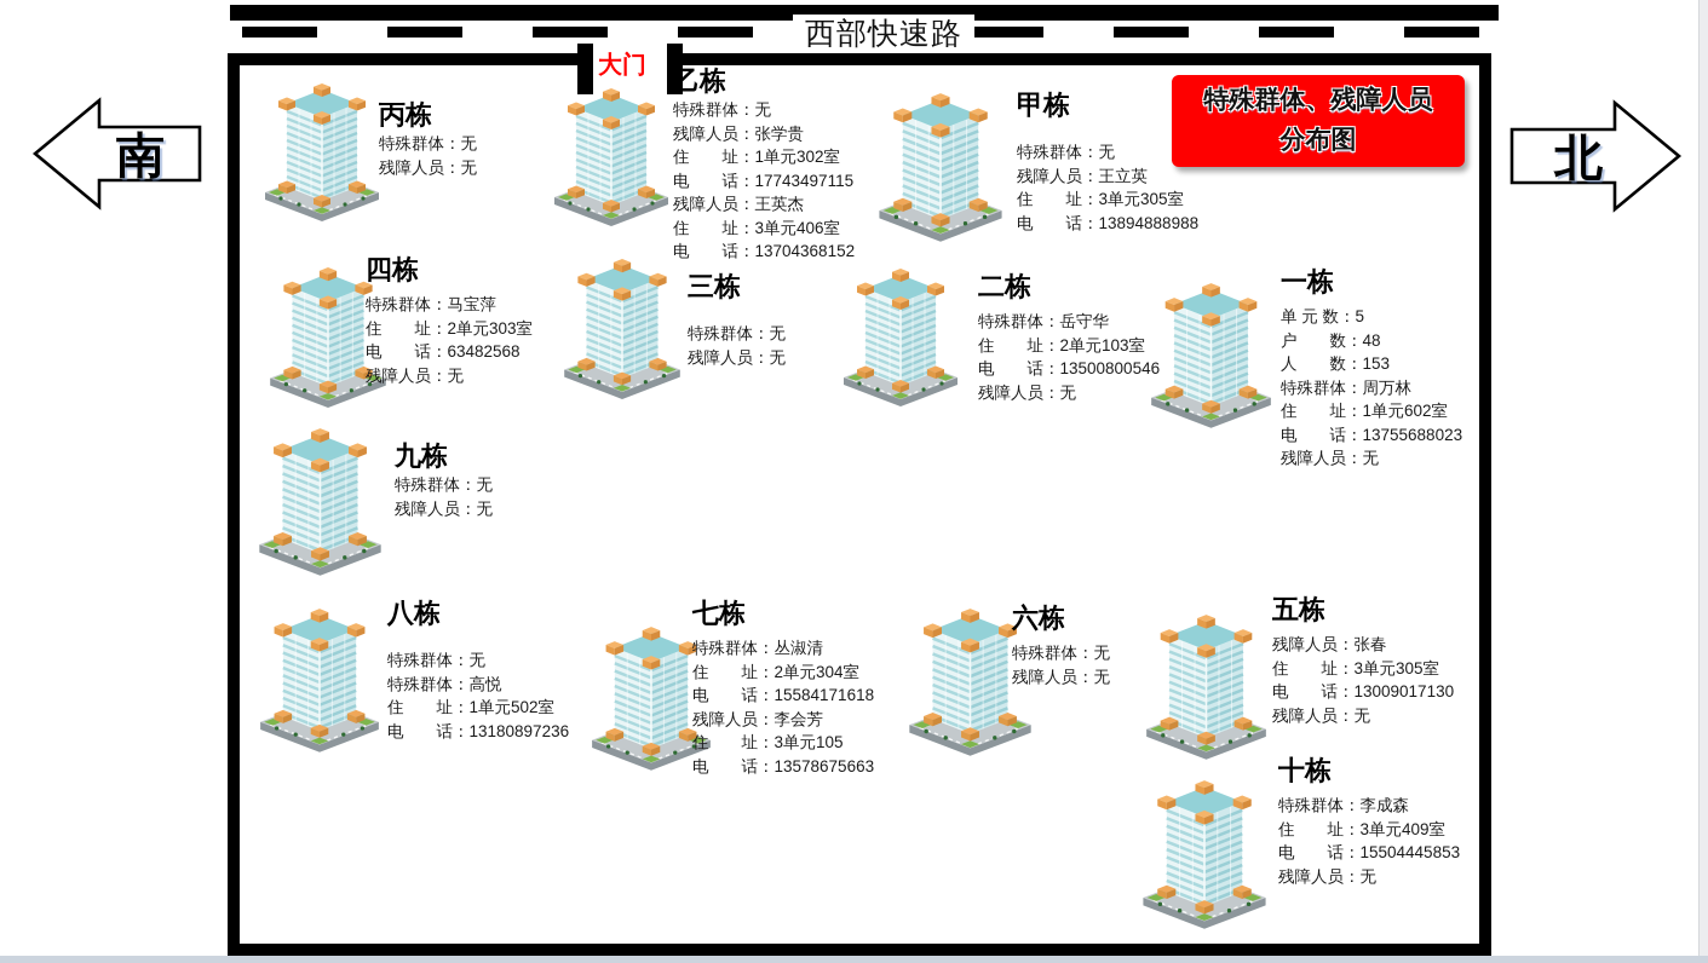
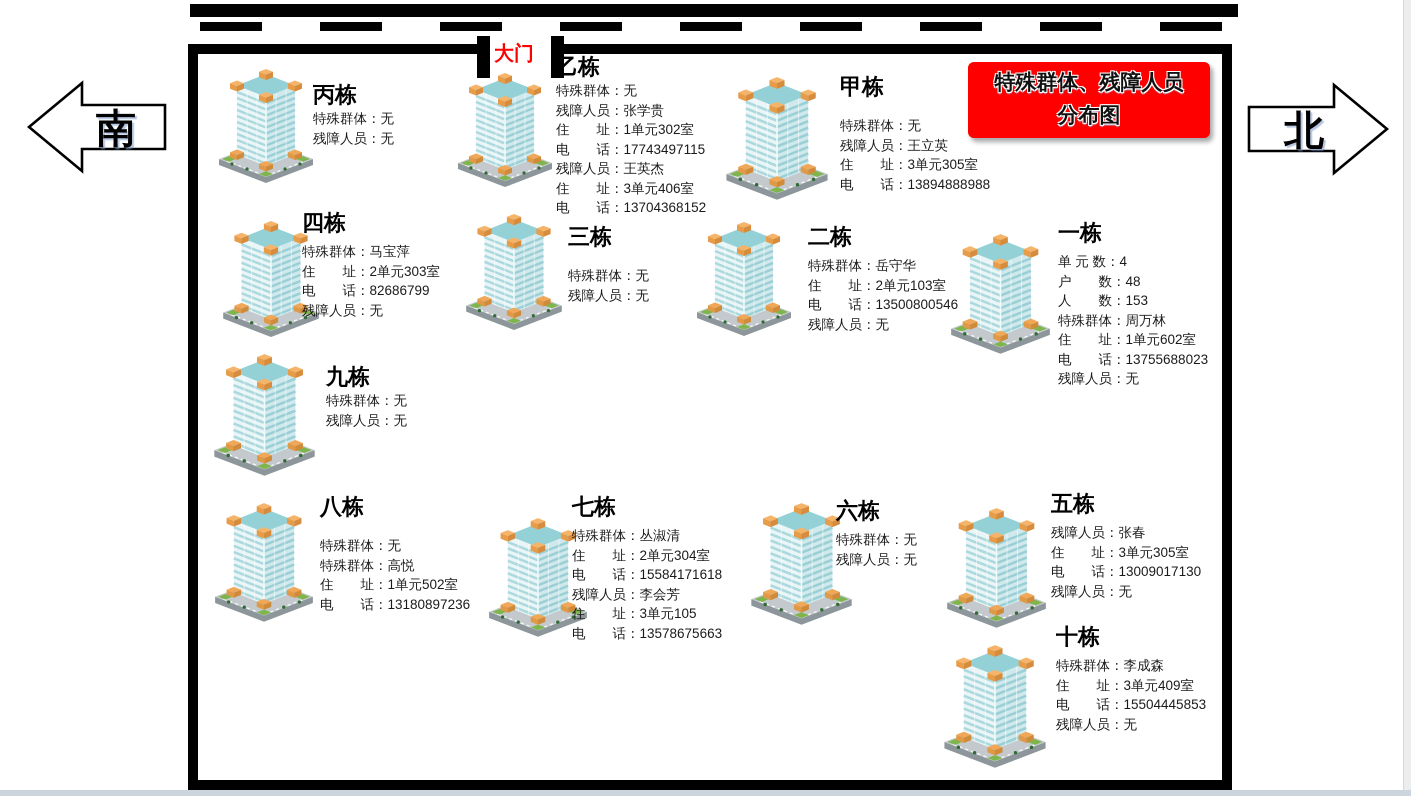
- 西部快速路
  大门
  特殊群体、残障人员
  分布图
  南
  北
  丙栋
  特殊群体：无
  残障人员：无
  乙栋
  特殊群体：无
  残障人员：张学贵
  住 址：1单元302室
  电 话：17743497115
  残障人员：王英杰
  住 址：3单元406室
  电 话：13704368152
  甲栋
  特殊群体：无
  残障人员：王立英
  住 址：3单元305室
  电 话：13894888988
  四栋
  特殊群体：马宝萍
  住 址：2单元303室
- 电 话：63482568
+ 电 话：82686799
  残障人员：无
  三栋
  特殊群体：无
  残障人员：无
  二栋
  特殊群体：岳守华
  住 址：2单元103室
  电 话：13500800546
  残障人员：无
  一栋
- 单 元 数：5
+ 单 元 数：4
  户 数：48
  人 数：153
  特殊群体：周万林
  住 址：1单元602室
  电 话：13755688023
  残障人员：无
  九栋
  特殊群体：无
  残障人员：无
  八栋
  特殊群体：无
  特殊群体：高悦
  住 址：1单元502室
  电 话：13180897236
  七栋
  特殊群体：丛淑清
  住 址：2单元304室
  电 话：15584171618
  残障人员：李会芳
  住 址：3单元105
  电 话：13578675663
  六栋
  特殊群体：无
  残障人员：无
  五栋
  残障人员：张春
  住 址：3单元305室
  电 话：13009017130
  残障人员：无
  十栋
  特殊群体：李成森
  住 址：3单元409室
  电 话：15504445853
  残障人员：无
